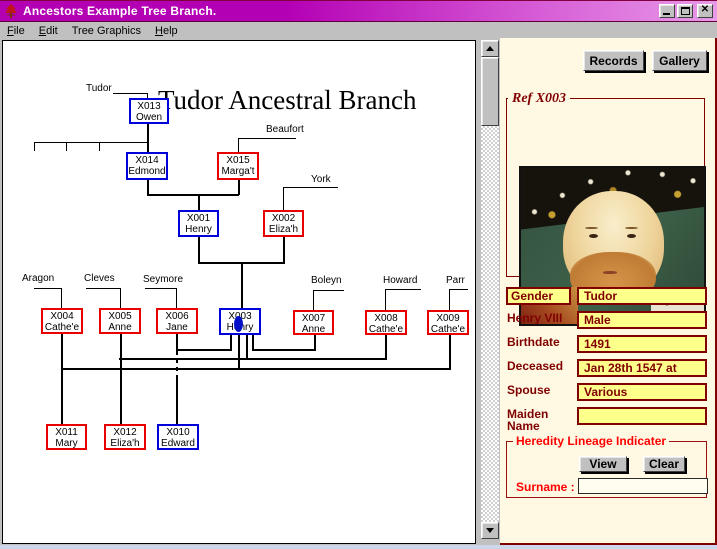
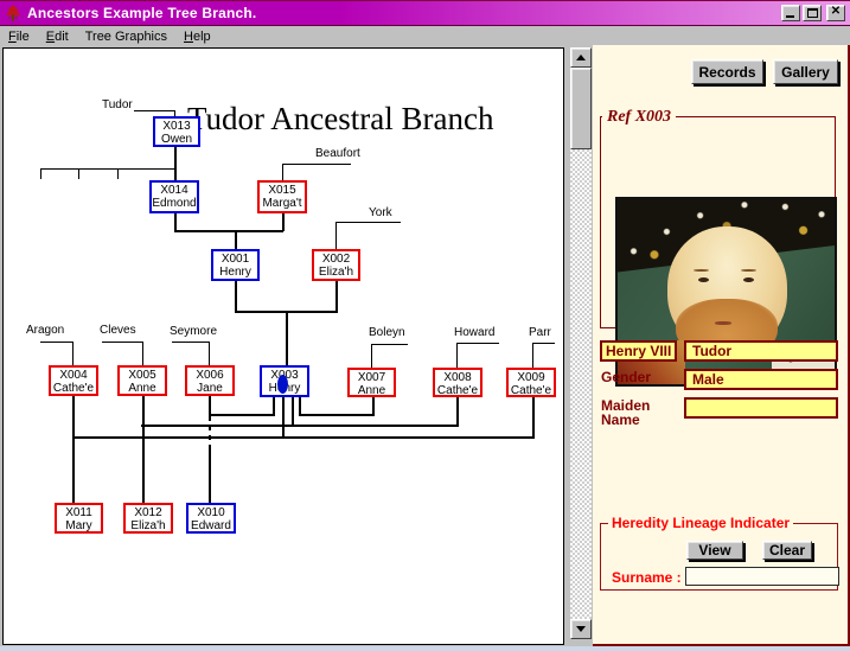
  Ancestors Example Tree Branch.
  ✕
  File
  Edit
  Tree Graphics
  Help
  udor Ancestral Branch
  Tudor
  Beaufort
  York
  Aragon
  Cleves
  Seymore
  Boleyn
  Howard
  Parr
  X013
  Owen
  X014
  Edmond
  X015
  Marga't
  X001
  Henry
  X002
  Eliza'h
  X004
  Cathe'e
  X005
  Anne
  X006
  Jane
  X03
  X007
  Anne
  X008
  Cathe'e
  X009
  Cathe'e
  X011
  Mary
  X012
  Eliza'h
  X010
  Edward
  Records
  Gallery
  Ref X003
- Gender
+ Henry VIII
  Tudor
- Henry VIII
+ Gender
  Male
- Birthdate
- 1491
- Deceased
- Jan 28th 1547 at
- Spouse
- Various
  Maiden Name
  View
  Clear
  Surname :
  Heredity Lineage Indicater
